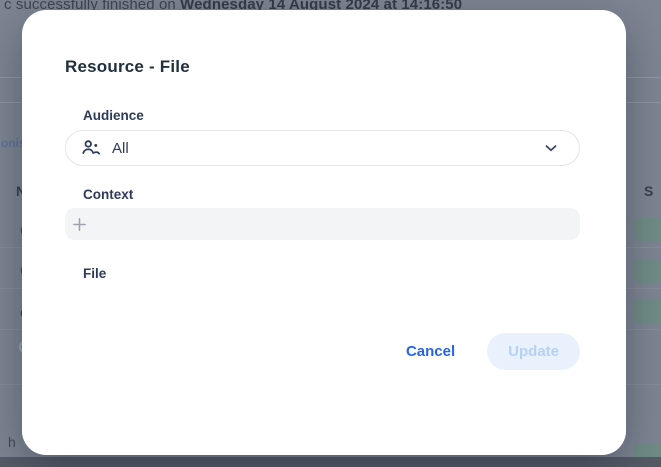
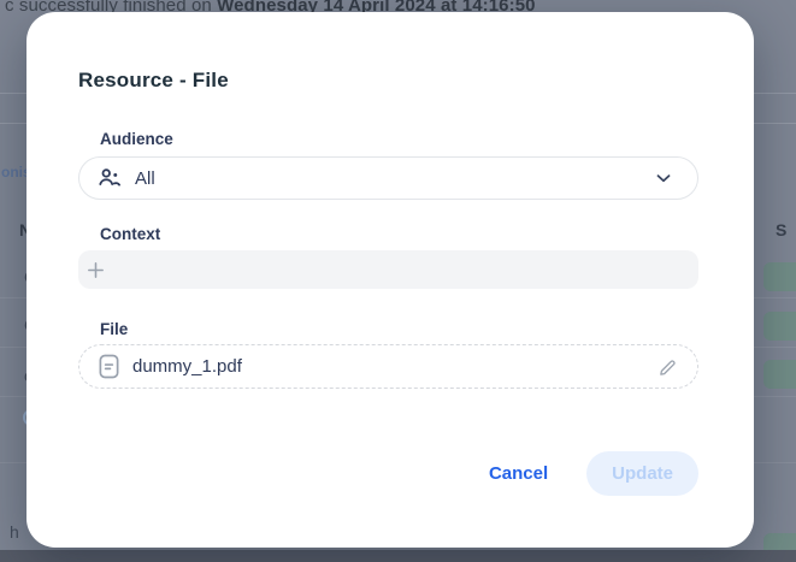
- c successfully finished on Wednesday 14 August 2024 at 14:16:50
+ c successfully finished on Wednesday 14 April 2024 at 14:16:50
  oni
  S
  h
  Resource - File
  Audience
  All
  Context
  File
+ dummy_1.pdf
  Cancel
  Update
